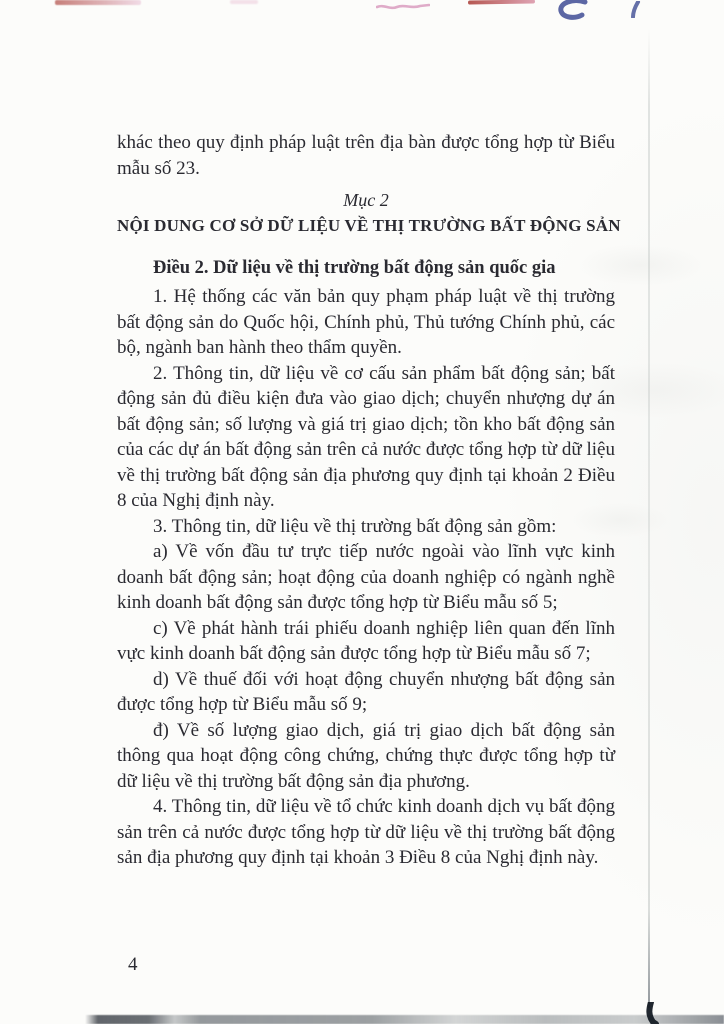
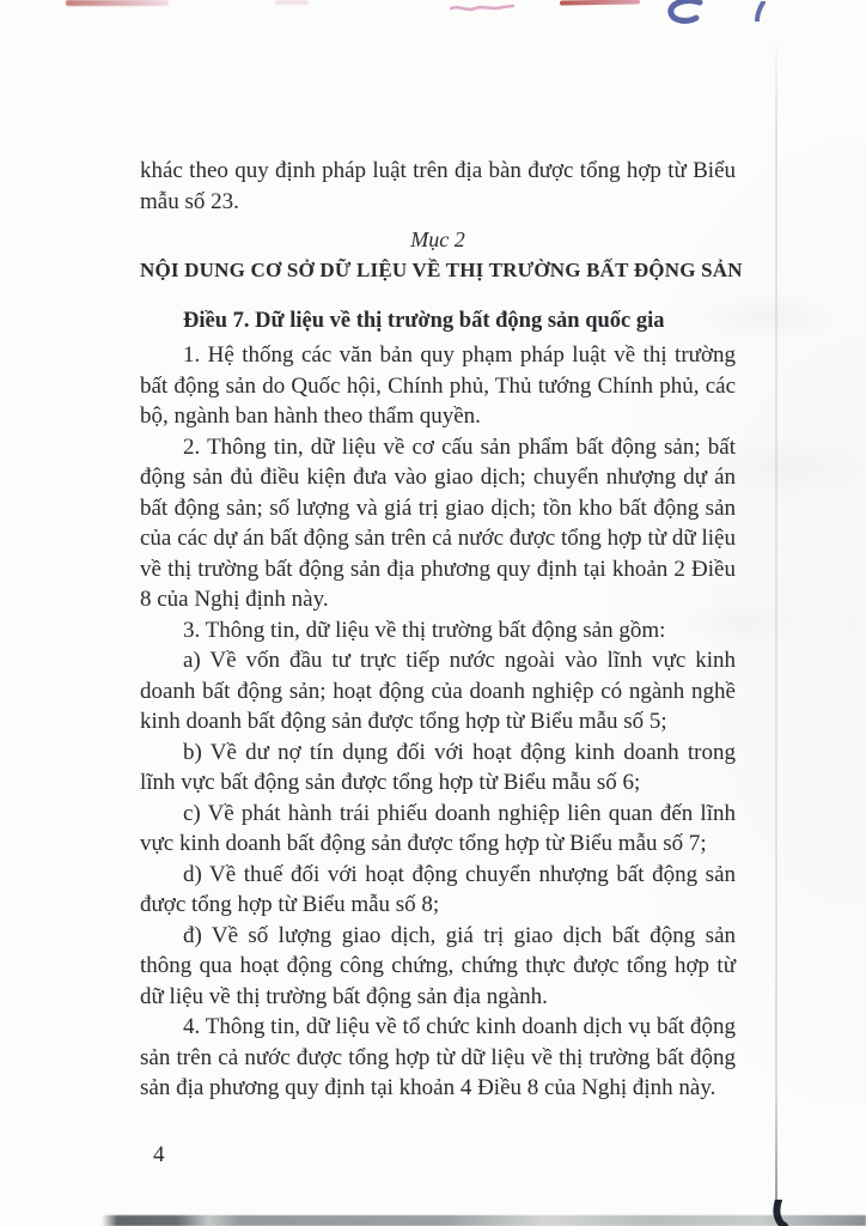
  khác theo quy định pháp luật trên địa bàn được tổng hợp từ Biểu mẫu số 23.
  Mục 2
  NỘI DUNG CƠ SỞ DỮ LIỆU VỀ THỊ TRƯỜNG BẤT ĐỘNG SẢN
- Điều 2. Dữ liệu về thị trường bất động sản quốc gia
+ Điều 7. Dữ liệu về thị trường bất động sản quốc gia
  1. Hệ thống các văn bản quy phạm pháp luật về thị trường bất động sản do Quốc hội, Chính phủ, Thủ tướng Chính phủ, các bộ, ngành ban hành theo thẩm quyền.
  2. Thông tin, dữ liệu về cơ cấu sản phẩm bất động sản; bất động sản đủ điều kiện đưa vào giao dịch; chuyển nhượng dự án bất động sản; số lượng và giá trị giao dịch; tồn kho bất động sản của các dự án bất động sản trên cả nước được tổng hợp từ dữ liệu về thị trường bất động sản địa phương quy định tại khoản 2 Điều 8 của Nghị định này.
  3. Thông tin, dữ liệu về thị trường bất động sản gồm:
  a) Về vốn đầu tư trực tiếp nước ngoài vào lĩnh vực kinh doanh bất động sản; hoạt động của doanh nghiệp có ngành nghề kinh doanh bất động sản được tổng hợp từ Biểu mẫu số 5;
+ b) Về dư nợ tín dụng đối với hoạt động kinh doanh trong lĩnh vực bất động sản được tổng hợp từ Biểu mẫu số 6;
  c) Về phát hành trái phiếu doanh nghiệp liên quan đến lĩnh vực kinh doanh bất động sản được tổng hợp từ Biểu mẫu số 7;
- d) Về thuế đối với hoạt động chuyển nhượng bất động sản được tổng hợp từ Biểu mẫu số 9;
+ d) Về thuế đối với hoạt động chuyển nhượng bất động sản được tổng hợp từ Biểu mẫu số 8;
- đ) Về số lượng giao dịch, giá trị giao dịch bất động sản thông qua hoạt động công chứng, chứng thực được tổng hợp từ dữ liệu về thị trường bất động sản địa phương.
+ đ) Về số lượng giao dịch, giá trị giao dịch bất động sản thông qua hoạt động công chứng, chứng thực được tổng hợp từ dữ liệu về thị trường bất động sản địa ngành.
- 4. Thông tin, dữ liệu về tổ chức kinh doanh dịch vụ bất động sản trên cả nước được tổng hợp từ dữ liệu về thị trường bất động sản địa phương quy định tại khoản 3 Điều 8 của Nghị định này.
+ 4. Thông tin, dữ liệu về tổ chức kinh doanh dịch vụ bất động sản trên cả nước được tổng hợp từ dữ liệu về thị trường bất động sản địa phương quy định tại khoản 4 Điều 8 của Nghị định này.
  4
